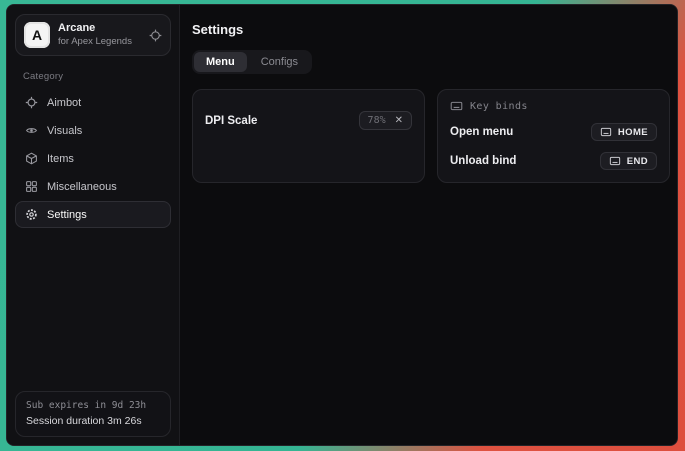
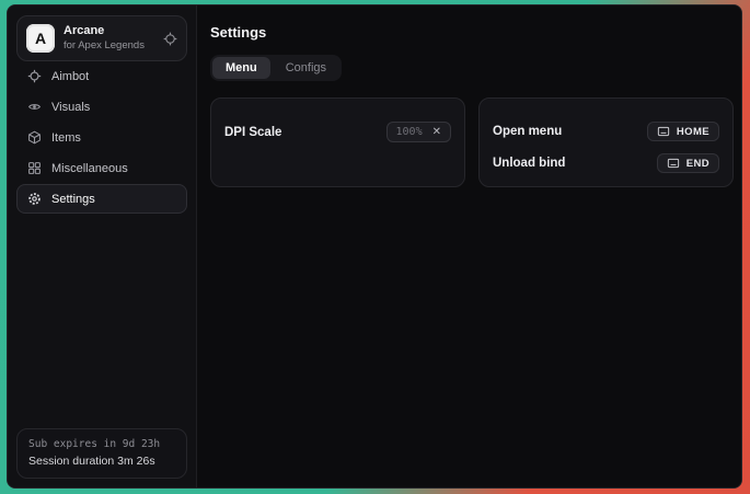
  A
  Arcane
  for Apex Legends
- Category
  Aimbot
  Visuals
  Items
  Miscellaneous
  Settings
  Sub expires in 9d 23h
  Session duration 3m 26s
  Settings
  Menu
  Configs
  DPI Scale
- 78%
+ 100%
  ✕
- Key binds
  Open menu
  HOME
  Unload bind
  END
